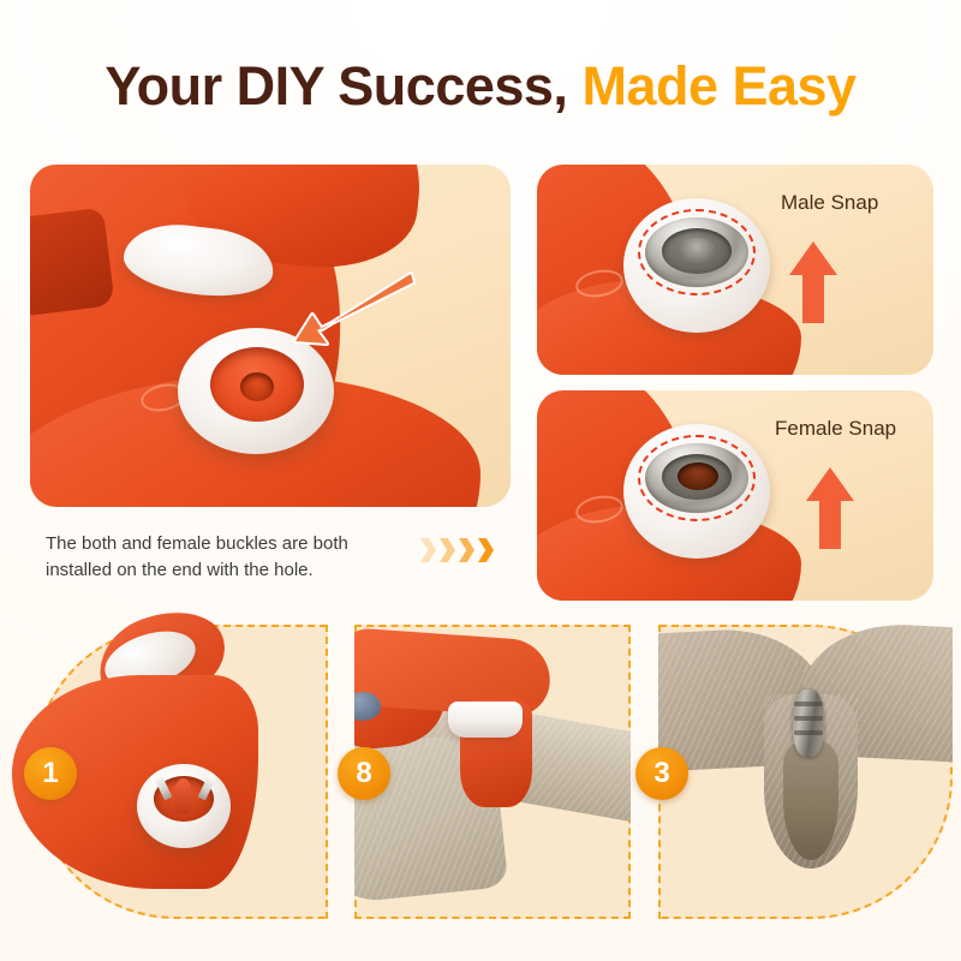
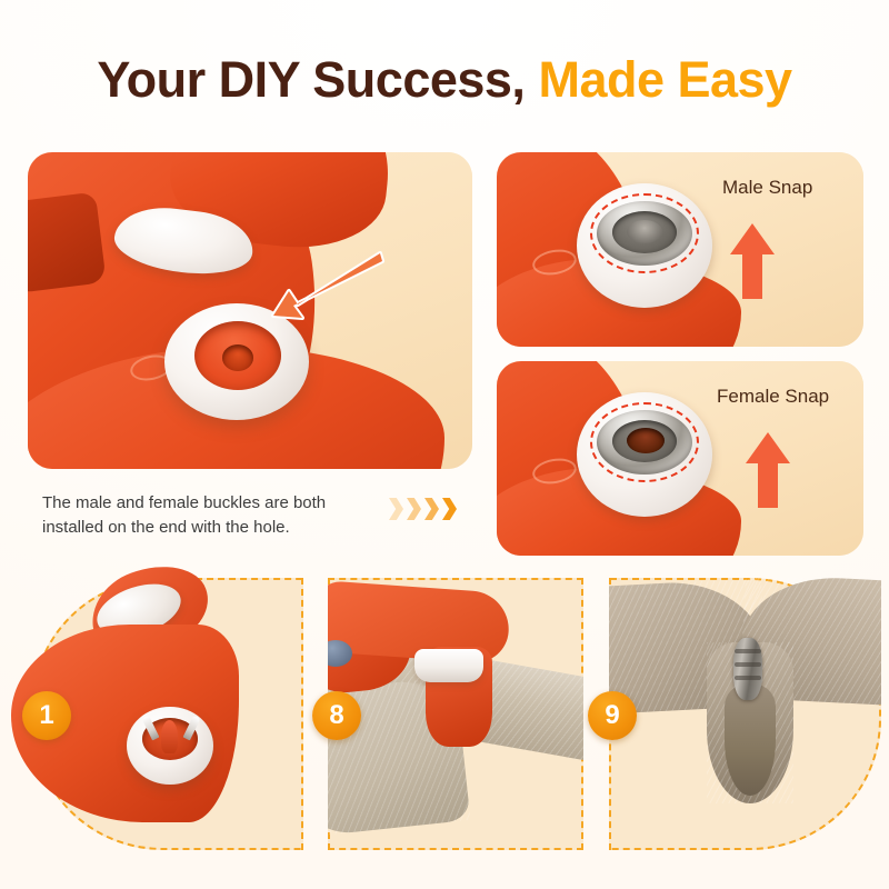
  Your DIY Success, Made Easy
  Male Snap
  Female Snap
- The both and female buckles are both installed on the end with the hole.
+ The male and female buckles are both installed on the end with the hole.
  1
  8
- 3
+ 9
